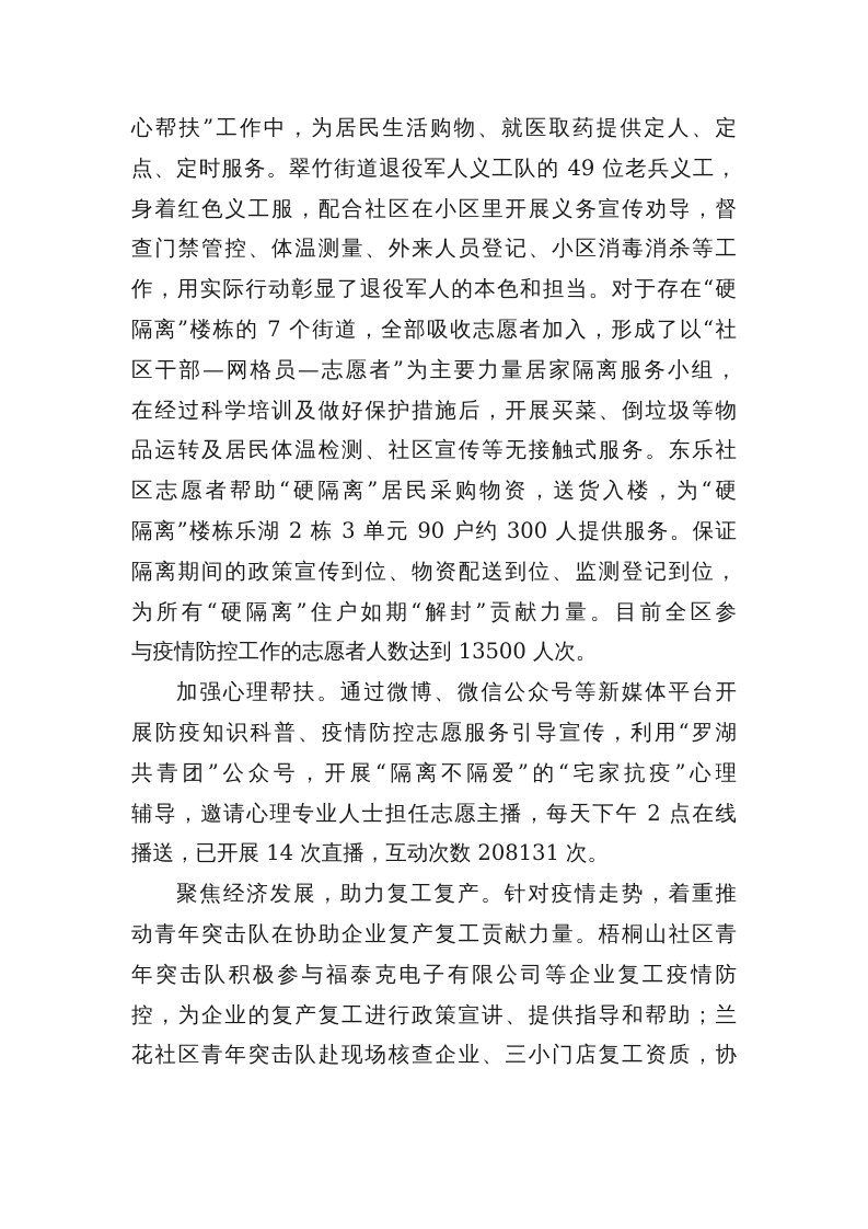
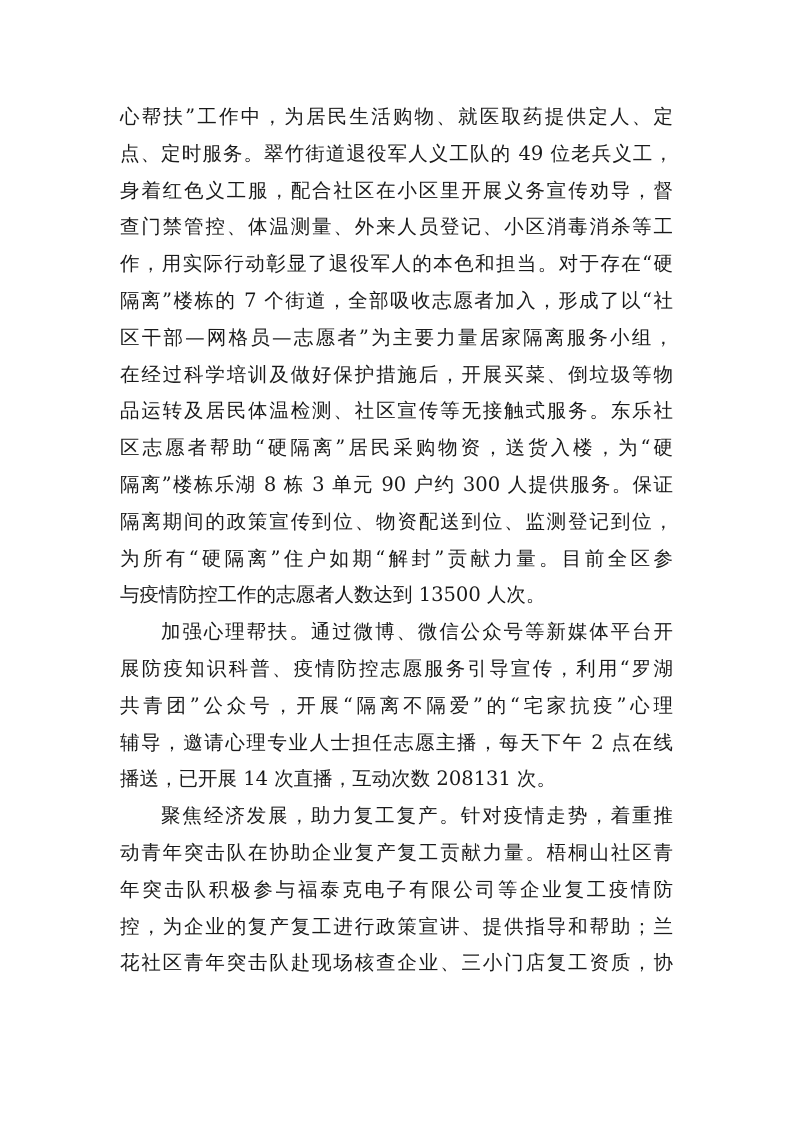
  心帮扶”工作中，为居民生活购物、就医取药提供定人、定
  点、定时服务。翠竹街道退役军人义工队的 49 位老兵义工，
  身着红色义工服，配合社区在小区里开展义务宣传劝导，督
  查门禁管控、体温测量、外来人员登记、小区消毒消杀等工
  作，用实际行动彰显了退役军人的本色和担当。对于存在“硬
  隔离”楼栋的 7 个街道，全部吸收志愿者加入，形成了以“社
  区干部—网格员—志愿者”为主要力量居家隔离服务小组，
  在经过科学培训及做好保护措施后，开展买菜、倒垃圾等物
  品运转及居民体温检测、社区宣传等无接触式服务。东乐社
  区志愿者帮助“硬隔离”居民采购物资，送货入楼，为“硬
- 隔离”楼栋乐湖 2 栋 3 单元 90 户约 300 人提供服务。保证
+ 隔离”楼栋乐湖 8 栋 3 单元 90 户约 300 人提供服务。保证
  隔离期间的政策宣传到位、物资配送到位、监测登记到位，
  为所有“硬隔离”住户如期“解封”贡献力量。目前全区参
  与疫情防控工作的志愿者人数达到 13500 人次。
  加强心理帮扶。通过微博、微信公众号等新媒体平台开
  展防疫知识科普、疫情防控志愿服务引导宣传，利用“罗湖
  共青团”公众号，开展“隔离不隔爱”的“宅家抗疫”心理
  辅导，邀请心理专业人士担任志愿主播，每天下午 2 点在线
  播送，已开展 14 次直播，互动次数 208131 次。
  聚焦经济发展，助力复工复产。针对疫情走势，着重推
  动青年突击队在协助企业复产复工贡献力量。梧桐山社区青
  年突击队积极参与福泰克电子有限公司等企业复工疫情防
  控，为企业的复产复工进行政策宣讲、提供指导和帮助；兰
  花社区青年突击队赴现场核查企业、三小门店复工资质，协
